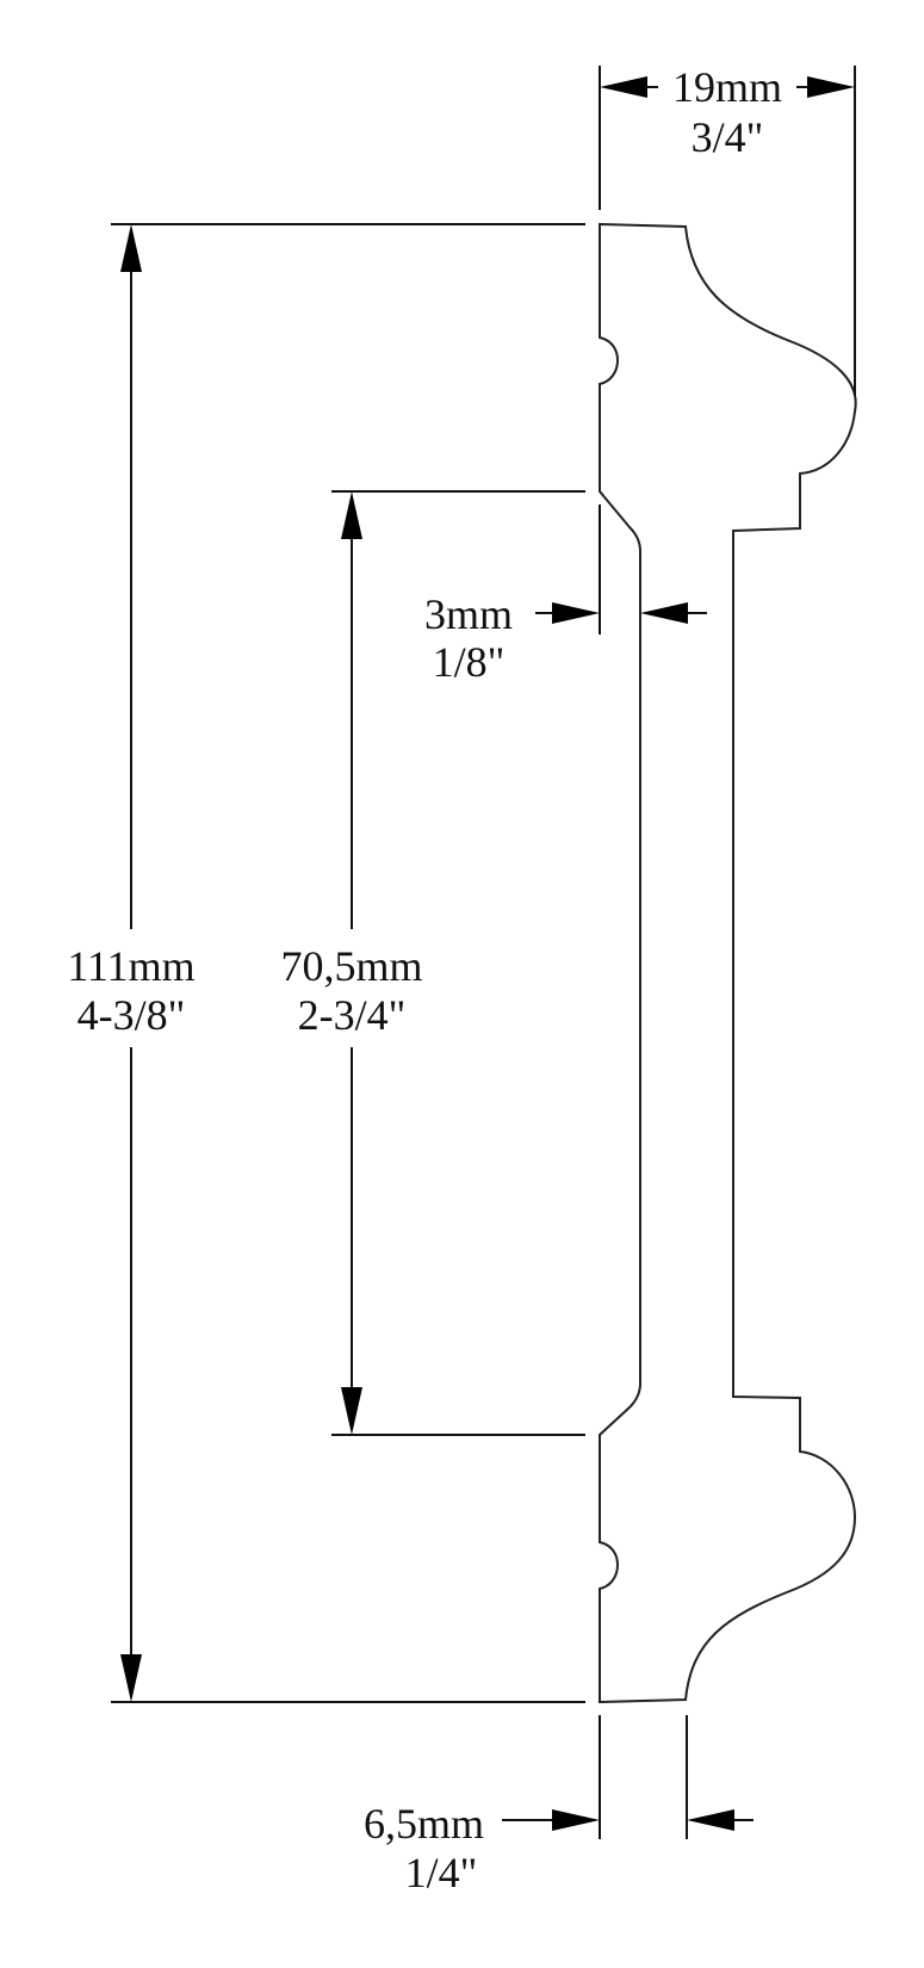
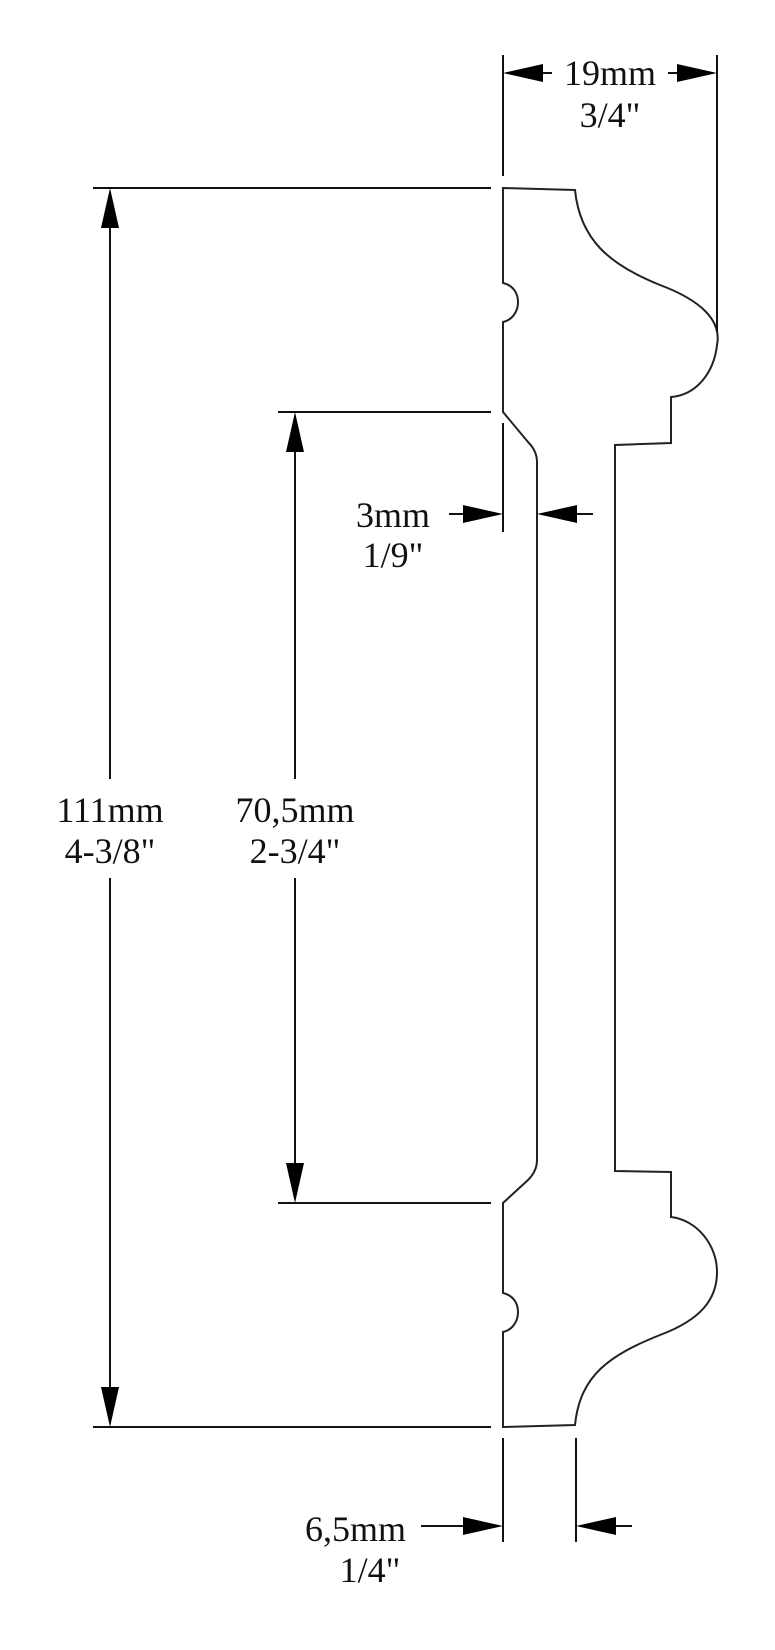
  19mm
  3/4"
  111mm
  4-3/8"
  70,5mm
  2-3/4"
  3mm
- 1/8"
+ 1/9"
  6,5mm
  1/4"
